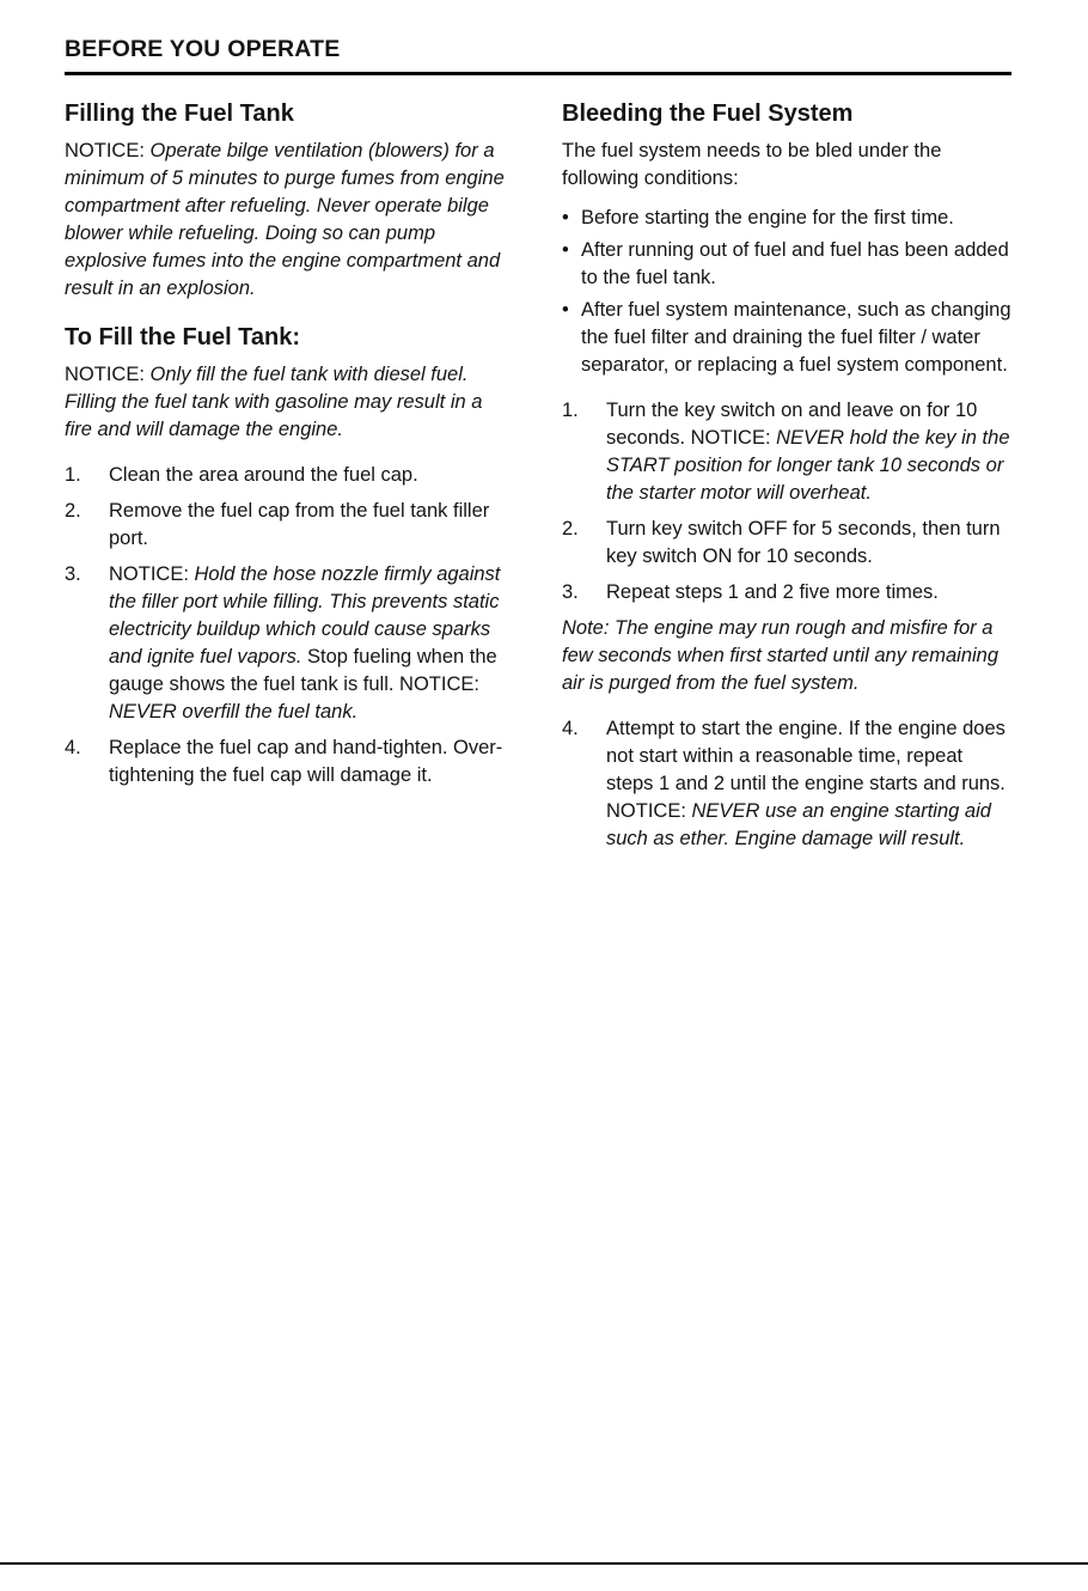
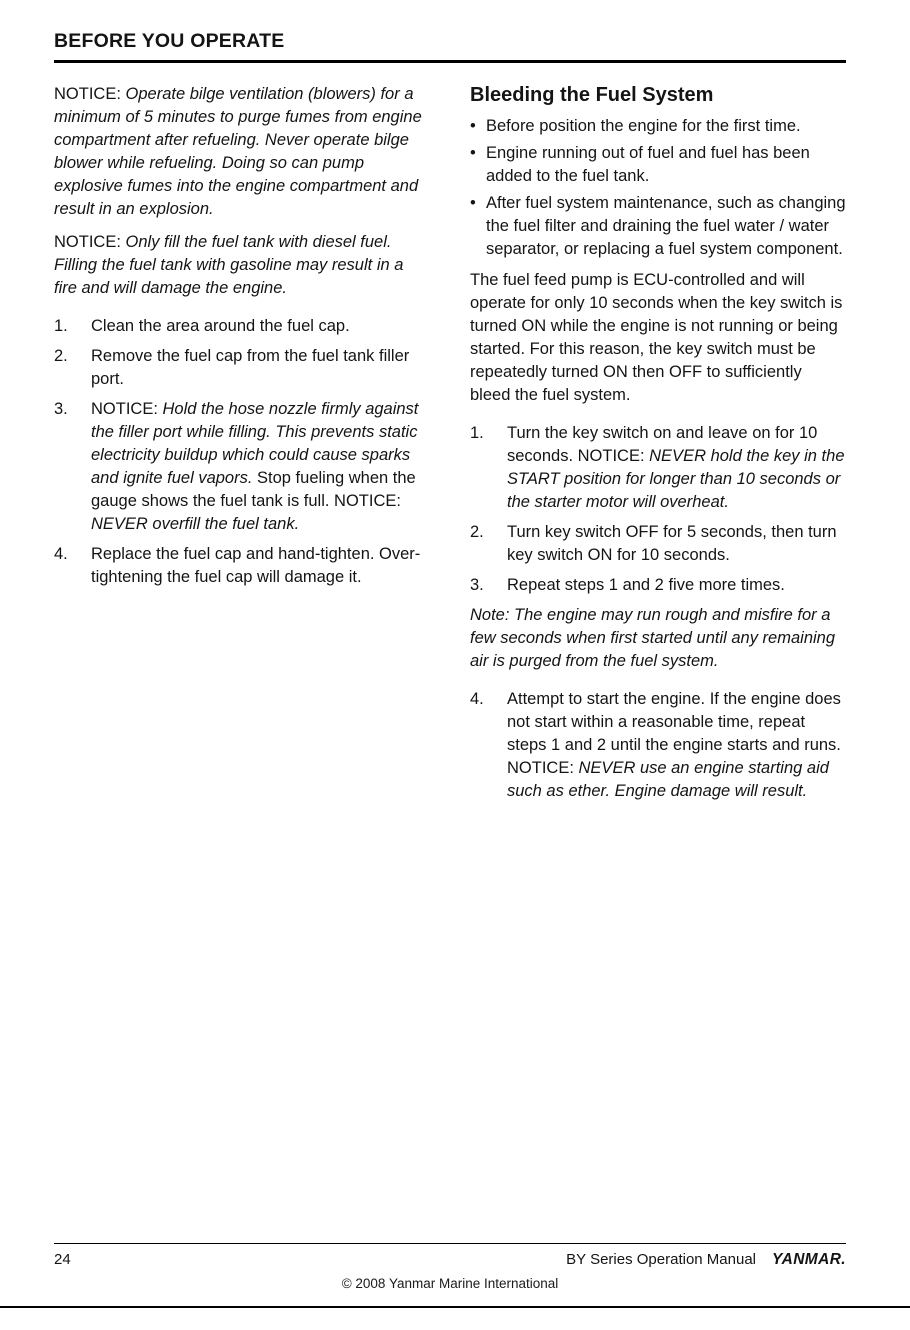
  BEFORE YOU OPERATE
- Filling the Fuel Tank
  NOTICE: Operate bilge ventilation (blowers) for a minimum of 5 minutes to purge fumes from engine compartment after refueling. Never operate bilge blower while refueling. Doing so can pump explosive fumes into the engine compartment and result in an explosion.
- To Fill the Fuel Tank:
  NOTICE: Only fill the fuel tank with diesel fuel. Filling the fuel tank with gasoline may result in a fire and will damage the engine.
  1.
  Clean the area around the fuel cap.
  2.
  Remove the fuel cap from the fuel tank filler port.
  3.
  NOTICE: Hold the hose nozzle firmly against the filler port while filling. This prevents static electricity buildup which could cause sparks and ignite fuel vapors. Stop fueling when the gauge shows the fuel tank is full. NOTICE: NEVER overfill the fuel tank.
  4.
  Replace the fuel cap and hand-tighten. Over-tightening the fuel cap will damage it.
  Bleeding the Fuel System
- The fuel system needs to be bled under the following conditions:
  •
- Before starting the engine for the first time.
+ Before position the engine for the first time.
  •
- After running out of fuel and fuel has been added to the fuel tank.
+ Engine running out of fuel and fuel has been added to the fuel tank.
  •
- After fuel system maintenance, such as changing the fuel filter and draining the fuel filter / water separator, or replacing a fuel system component.
+ After fuel system maintenance, such as changing the fuel filter and draining the fuel water / water separator, or replacing a fuel system component.
+ The fuel feed pump is ECU-controlled and will operate for only 10 seconds when the key switch is turned ON while the engine is not running or being started. For this reason, the key switch must be repeatedly turned ON then OFF to sufficiently bleed the fuel system.
  1.
- Turn the key switch on and leave on for 10 seconds. NOTICE: NEVER hold the key in the START position for longer tank 10 seconds or the starter motor will overheat.
+ Turn the key switch on and leave on for 10 seconds. NOTICE: NEVER hold the key in the START position for longer than 10 seconds or the starter motor will overheat.
  2.
  Turn key switch OFF for 5 seconds, then turn key switch ON for 10 seconds.
  3.
  Repeat steps 1 and 2 five more times.
  Note: The engine may run rough and misfire for a few seconds when first started until any remaining air is purged from the fuel system.
  4.
  Attempt to start the engine. If the engine does not start within a reasonable time, repeat steps 1 and 2 until the engine starts and runs. NOTICE: NEVER use an engine starting aid such as ether. Engine damage will result.
+ 24
+ BY Series Operation Manual
+ YANMAR.
+ © 2008 Yanmar Marine International
